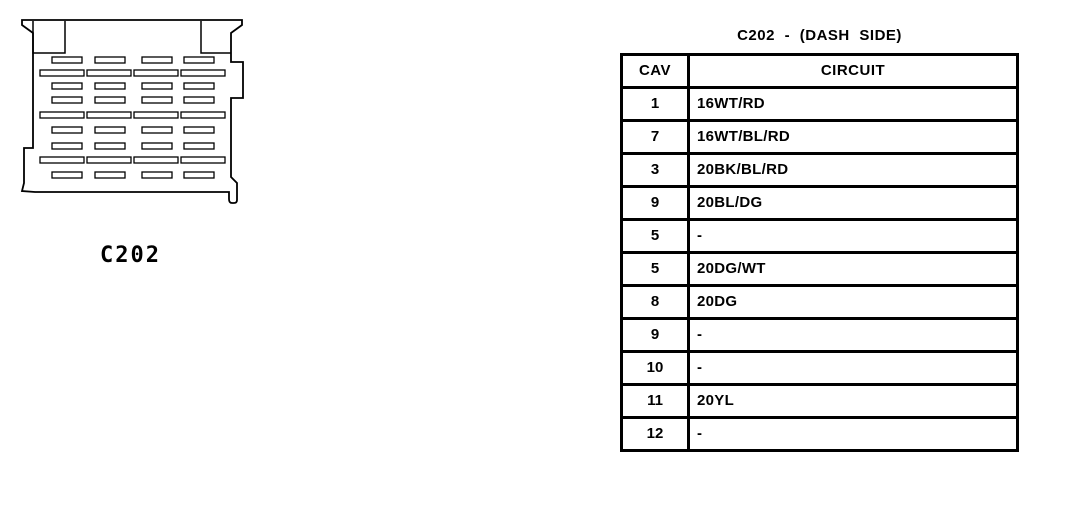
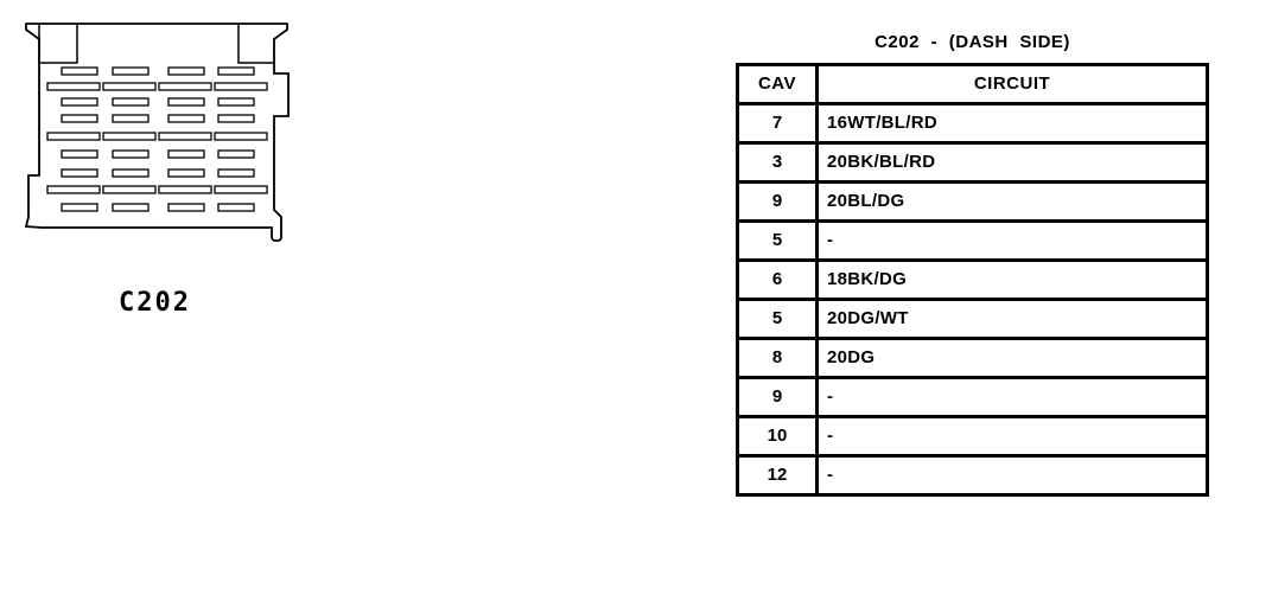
  C202
  C202 - (DASH SIDE)
  CAV	CIRCUIT
- 1	16WT/RD
  7	16WT/BL/RD
  3	20BK/BL/RD
  9	20BL/DG
  5	-
+ 6	18BK/DG
  5	20DG/WT
  8	20DG
  9	-
  10	-
- 11	20YL
  12	-
